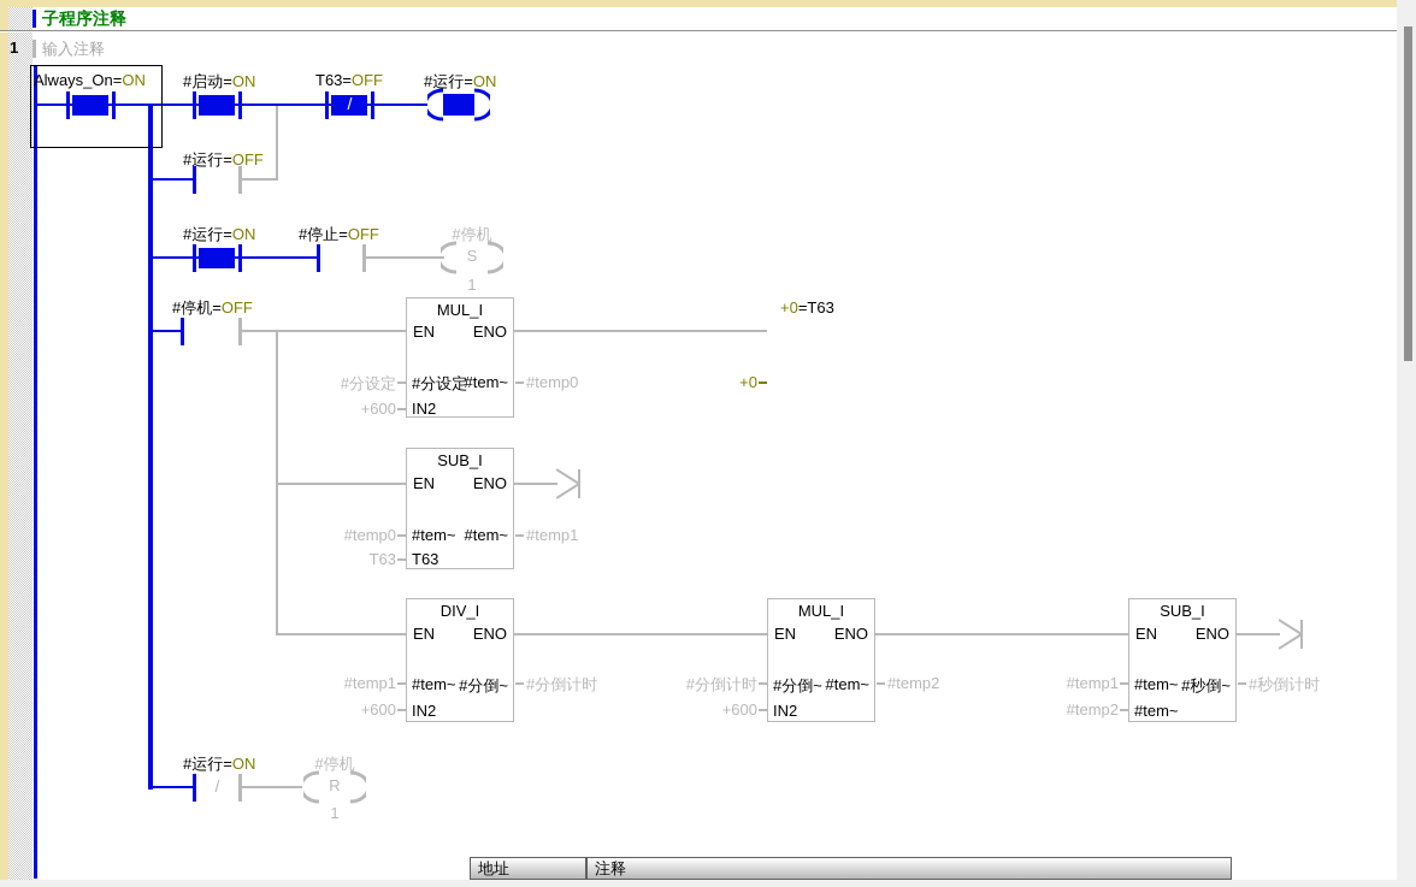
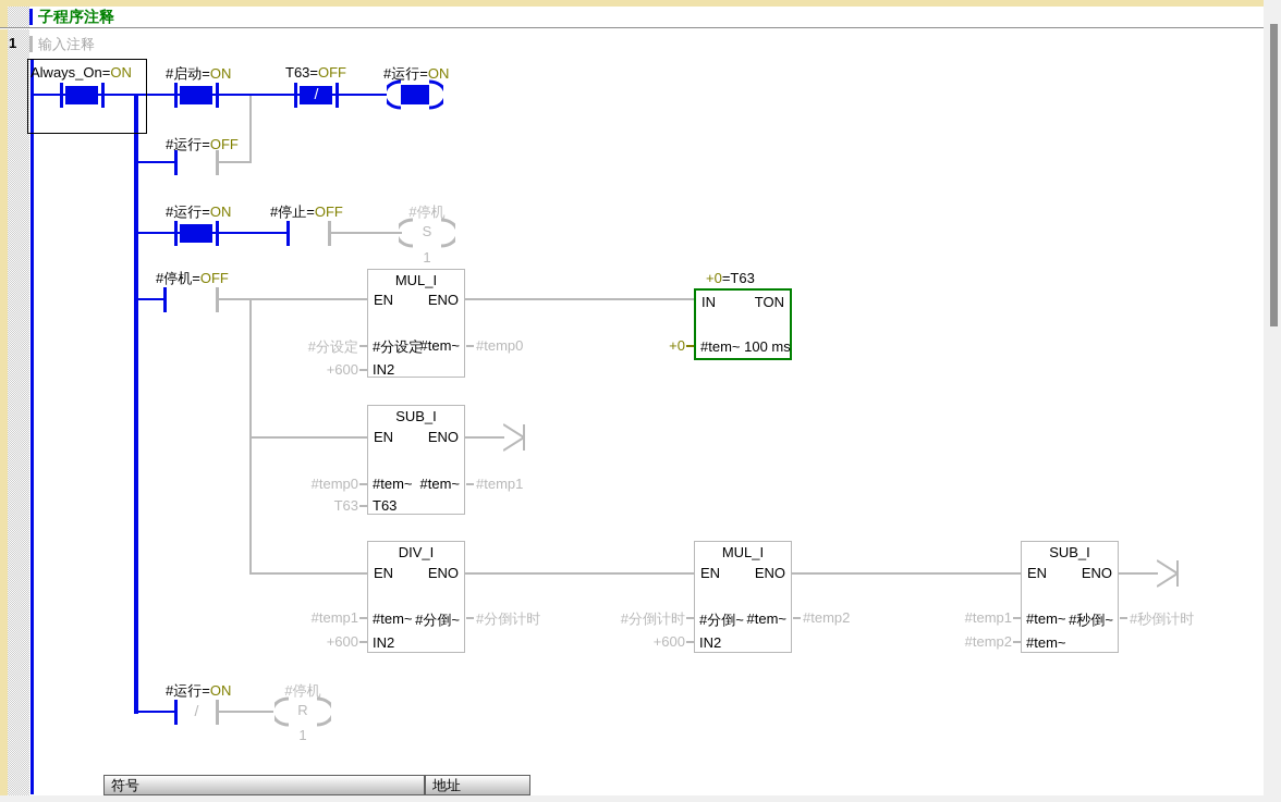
  子程序注释
  1
  输入注释
  Always_On=ON
  #启动=ON
  T63=OFF
  /
  #运行=ON
  #运行=OFF
  #运行=ON
  #停止=OFF
  #停机
  S
  1
  #停机=OFF
  MUL_I
  EN
  ENO
  #分设定
  #tem~
  IN2
  #分设定
  #temp0
  +600
  +0=T63
+ IN
+ TON
+ #tem~ 100 ms
  +0
  SUB_I
  EN
  ENO
  #tem~
  #tem~
  T63
  #temp0
  #temp1
  T63
  DIV_I
  EN
  ENO
  #tem~
  #分倒~
  IN2
  #temp1
  #分倒计时
  +600
  MUL_I
  EN
  ENO
  #分倒~
  #tem~
  IN2
  #分倒计时
  #temp2
  +600
  SUB_I
  EN
  ENO
  #tem~
  #秒倒~
  #tem~
  #temp1
  #秒倒计时
  #temp2
  #运行=ON
  /
  #停机
  R
  1
+ 符号
  地址
- 注释
